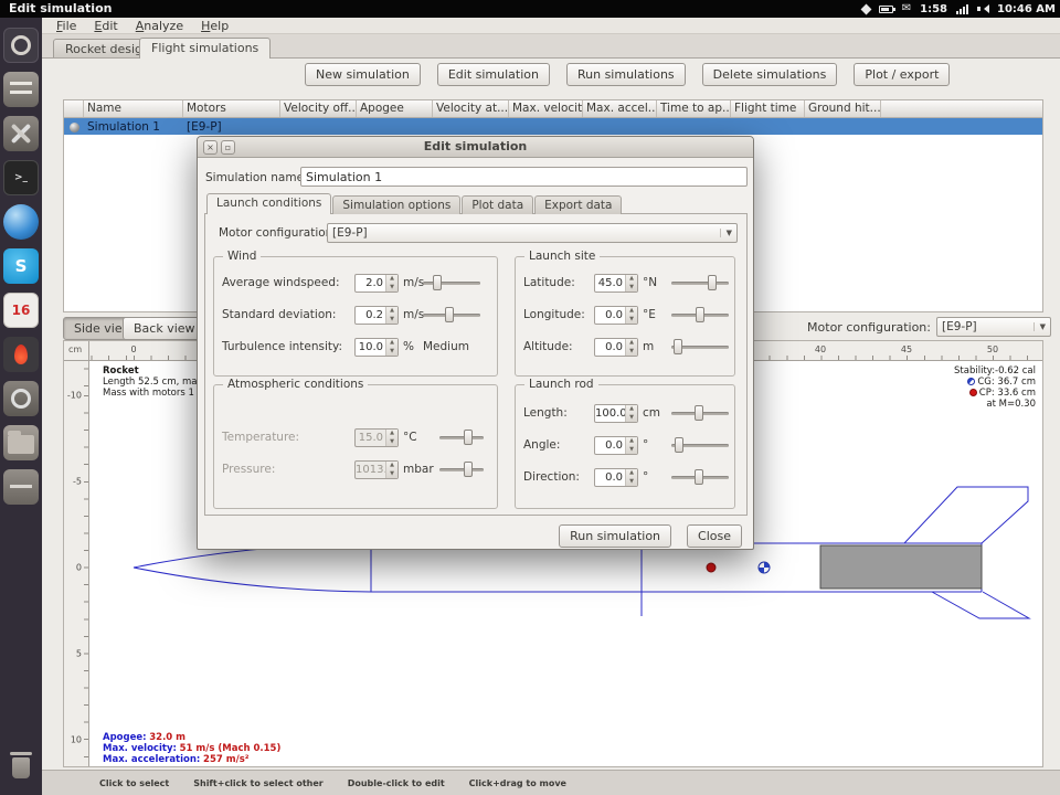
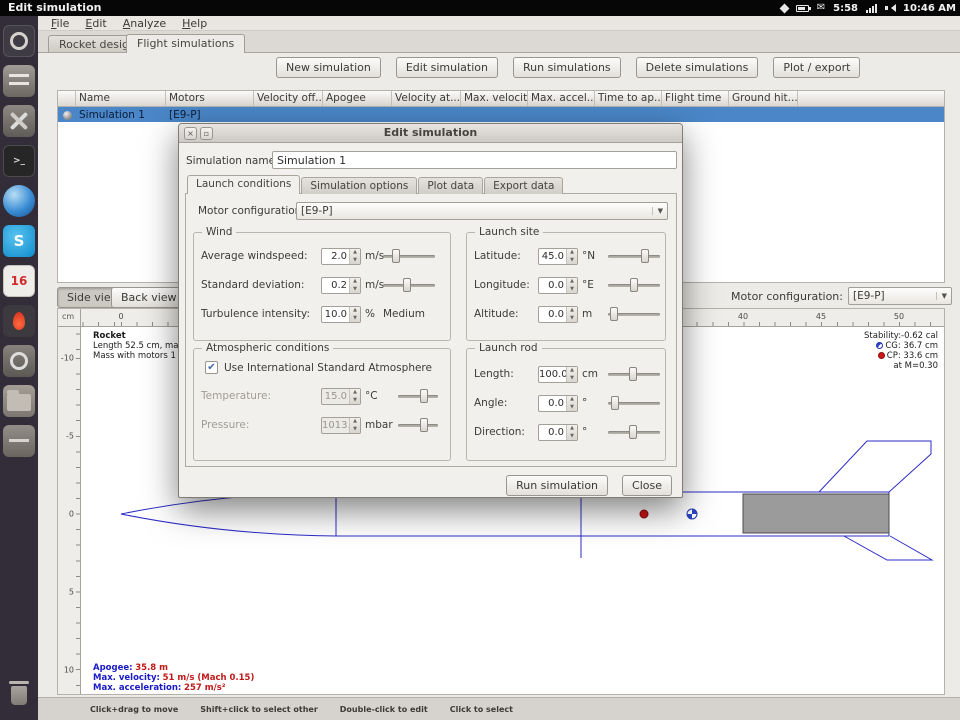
  Edit simulation
  ✉
- 1:58
+ 5:58
  10:46 AM
  File
  Edit
  Analyze
  Help
  >_
  S
  16
  Rocket desi
  Flight simulations
  New simulation
  Edit simulation
  Run simulations
  Delete simulations
  Plot / export
  Name
  Motors
  Velocity off..
  Apogee
  Velocity at...
  Max. velocit
  Max. accel..
  Time to ap..
  Flight time
  Ground hit...
  Simulation 1
  [E9-P]
  Side vie
  Back view
  Motor configuration:
  [E9-P]
  ▼
  cm
  0
  40
  45
  50
  -10
  -5
  0
  5
  10
  Rocket
  Length 52.5 cm, ma
  Mass with motors 1
  Stability:-0.62 cal
  CG: 36.7 cm
  CP: 33.6 cm
  at M=0.30
- Apogee: 32.0 m
+ Apogee: 35.8 m
  Max. velocity: 51 m/s (Mach 0.15)
  Max. acceleration: 257 m/s²
- Click to select
+ Click+drag to move
  Shift+click to select other
  Double-click to edit
- Click+drag to move
+ Click to select
  ×
  ▫
  Edit simulation
  Simulation nam
  Simulation 1
  Launch conditions
  Simulation options
  Plot data
  Export data
  Motor configuratio
  [E9-P]
  ▼
  Wind
  Average windspeed:
  2.0
  m/s
  Standard deviation:
  0.2
  m/s
  Turbulence intensity:
  10.0
  %
  Medium
  Atmospheric conditions
+ ✔
+ Use International Standard Atmosphere
  Temperature:
  15.0
  °C
  Pressure:
  1013
  mbar
  Launch site
  Latitude:
  45.0
  °N
  Longitude:
  0.0
  °E
  Altitude:
  0.0
  m
  Launch rod
  Length:
  100.0
  cm
  Angle:
  0.0
  °
  Direction:
  0.0
  °
  Run simulation
  Close
